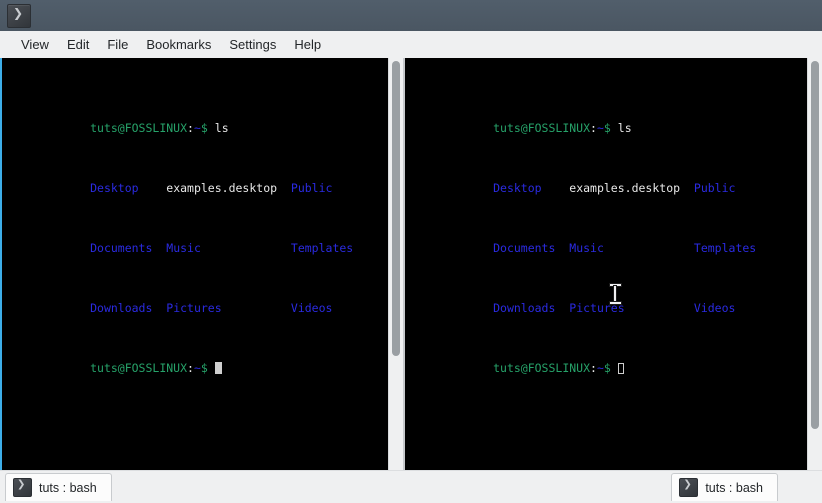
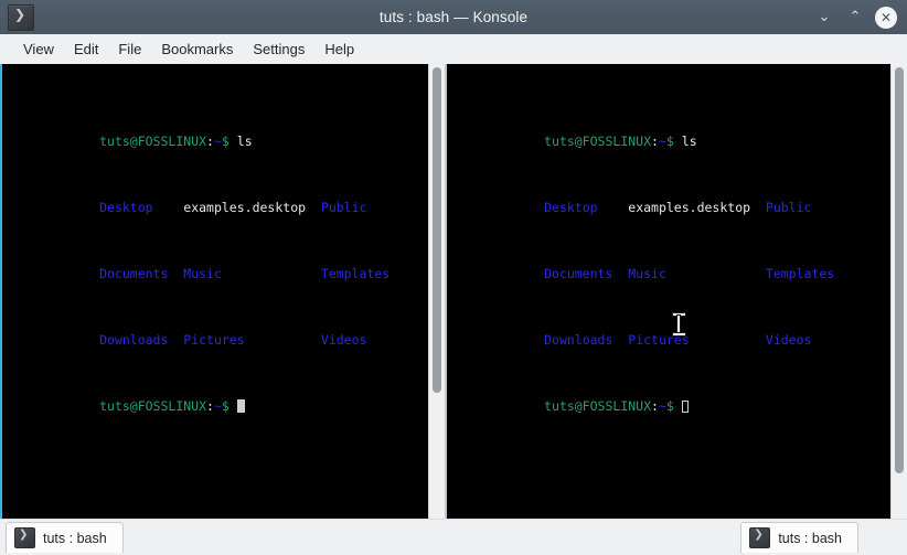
+ tuts : bash — Konsole
+ ⌄
+ ⌃
+ ✕
  View
  Edit
  File
  Bookmarks
  Settings
  Help
  tuts@FOSSLINUX:~$ ls
  Desktop examples.desktop Public
  Documents Music Templates
  Downloads Pictures Videos
  tuts@FOSSLINUX:~$
  tuts : bash
  tuts@FOSSLINUX:~$ ls
  Desktop examples.desktop Public
  Documents Music Templates
  Downloads Pictures Videos
  tuts@FOSSLINUX:~$
  tuts : bash
